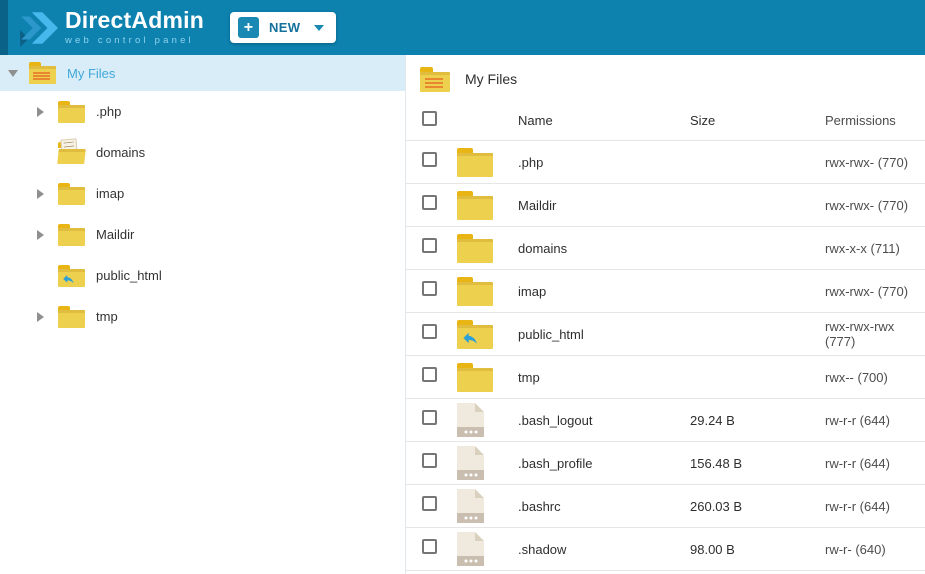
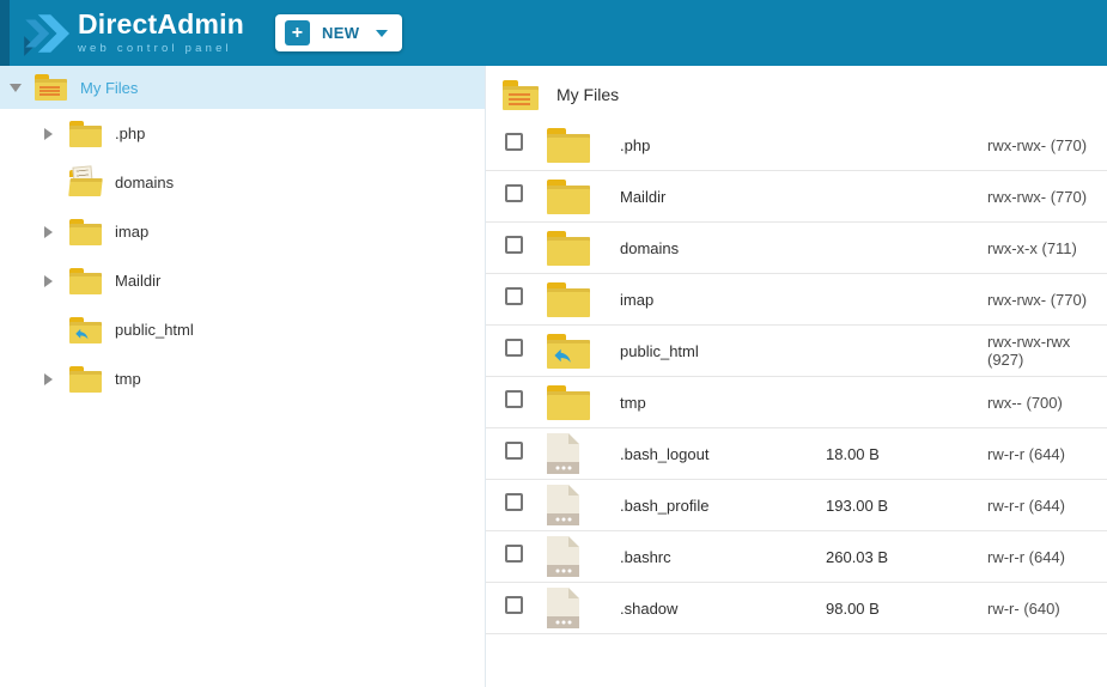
  DirectAdmin
  web control panel
  +
  NEW
  My Files
  .php
  domains
  imap
  Maildir
  public_html
  tmp
  My Files
- Name
- Size
- Permissions
  .php
  rwx-rwx- (770)
  Maildir
  rwx-rwx- (770)
  domains
  rwx-x-x (711)
  imap
  rwx-rwx- (770)
  public_html
- rwx-rwx-rwx (777)
+ rwx-rwx-rwx (927)
  tmp
  rwx-- (700)
  .bash_logout
- 29.24 B
+ 18.00 B
  rw-r-r (644)
  .bash_profile
- 156.48 B
+ 193.00 B
  rw-r-r (644)
  .bashrc
  260.03 B
  rw-r-r (644)
  .shadow
  98.00 B
  rw-r- (640)
